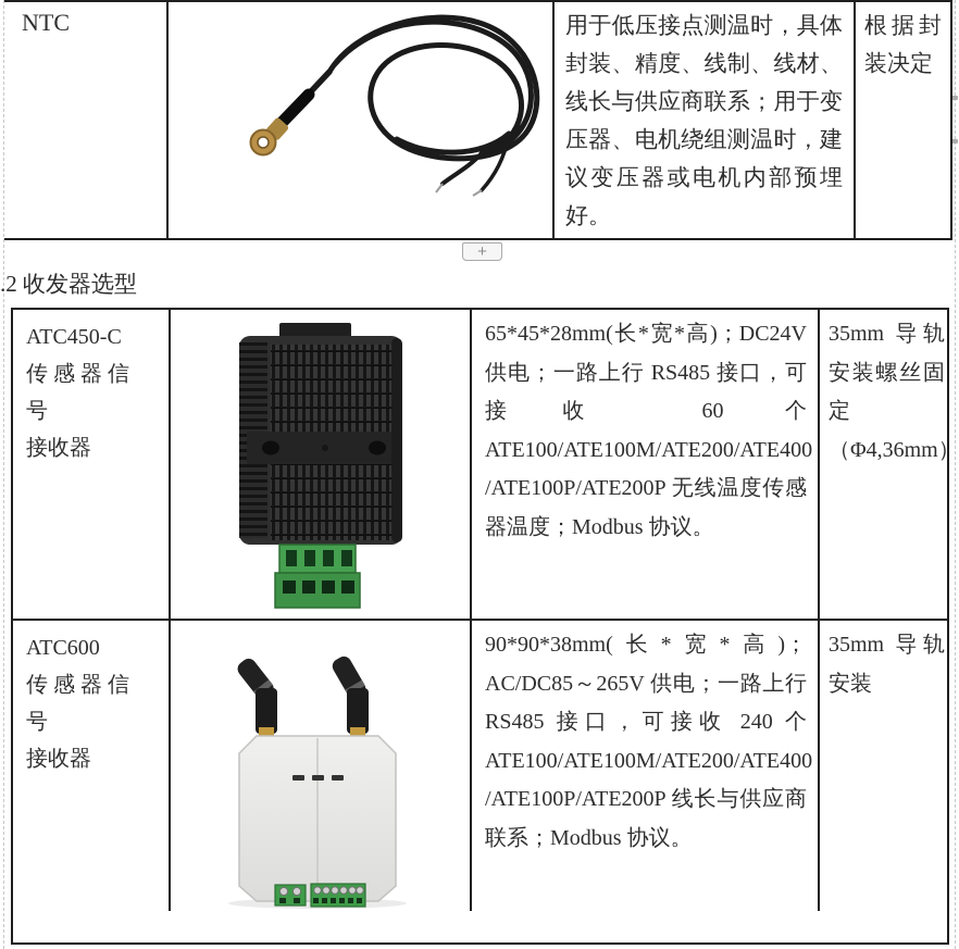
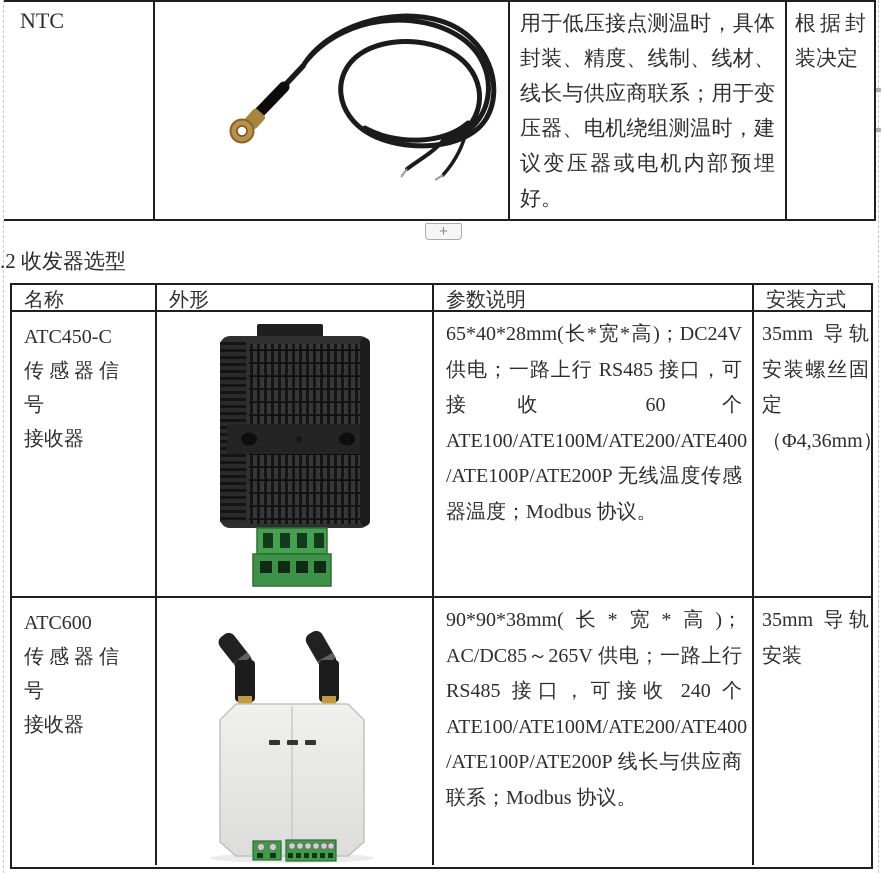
  NTC
  用于低压接点测温时，具体封装、精度、线制、线材、线长与供应商联系；用于变压器、电机绕组测温时，建议变压器或电机内部预埋好。
  根据封装决定
  +
  .2 收发器选型
+ 名称
+ 外形
+ 参数说明
+ 安装方式
  ATC450-C
  传感器信号
  接收器
- 65*45*28mm(长*宽*高)；DC24V 供电；一路上行 RS485 接口，可接收 60 个 ATE100/ATE100M/ATE200/ATE400 /ATE100P/ATE200P 无线温度传感器温度；Modbus 协议。
+ 65*40*28mm(长*宽*高)；DC24V 供电；一路上行 RS485 接口，可接收 60 个 ATE100/ATE100M/ATE200/ATE400 /ATE100P/ATE200P 无线温度传感器温度；Modbus 协议。
  35mm 导轨安装螺丝固定（Φ4,36mm）
  ATC600
  传感器信号
  接收器
  90*90*38mm(长*宽*高)；AC/DC85～265V 供电；一路上行 RS485 接口，可接收 240 个 ATE100/ATE100M/ATE200/ATE400 /ATE100P/ATE200P 线长与供应商联系；Modbus 协议。
  35mm 导轨安装
